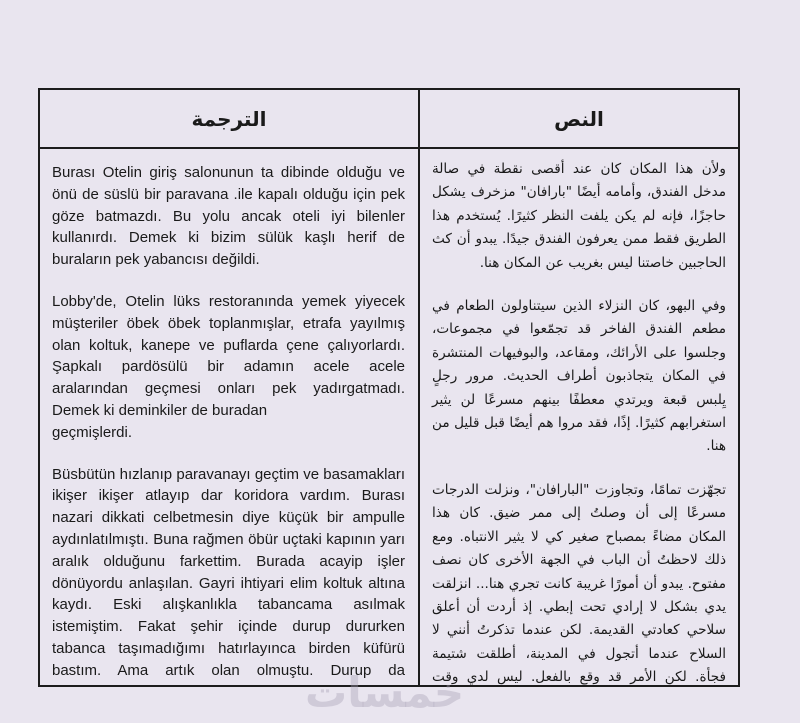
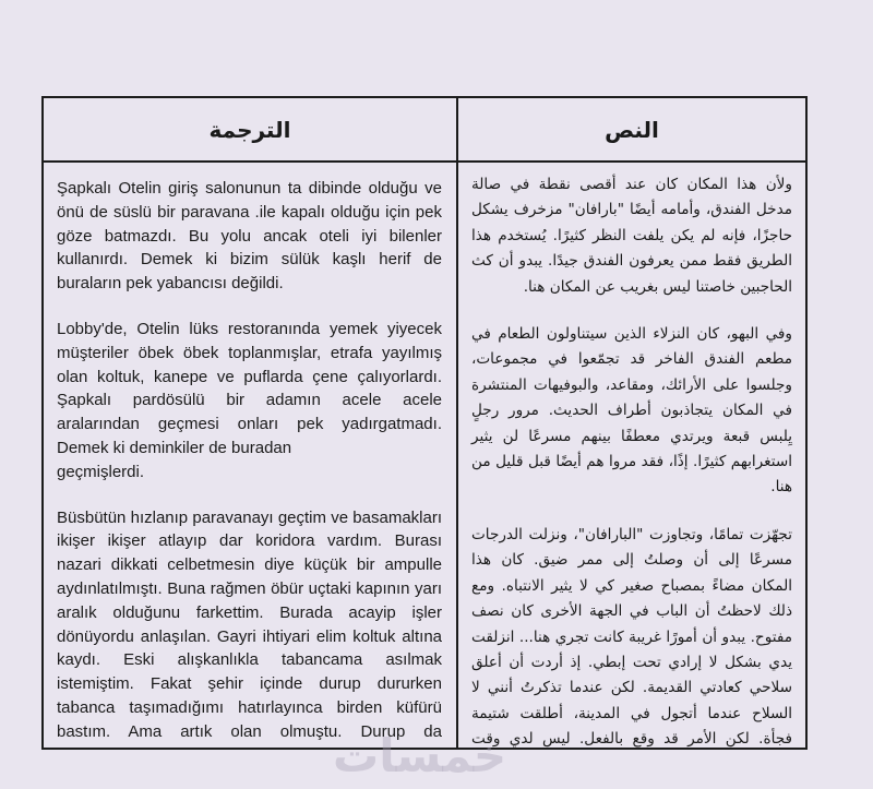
  الترجمة
  النص
- Burası Otelin giriş salonunun ta dibinde olduğu ve önü de süslü bir paravana .ile kapalı olduğu için pek göze batmazdı. Bu yolu ancak oteli iyi bilenler kullanırdı. Demek ki bizim sülük kaşlı herif de buraların pek yabancısı değildi.
+ Şapkalı Otelin giriş salonunun ta dibinde olduğu ve önü de süslü bir paravana .ile kapalı olduğu için pek göze batmazdı. Bu yolu ancak oteli iyi bilenler kullanırdı. Demek ki bizim sülük kaşlı herif de buraların pek yabancısı değildi.
  Lobby'de, Otelin lüks restoranında yemek yiyecek müşteriler öbek öbek toplanmışlar, etrafa yayılmış olan koltuk, kanepe ve puflarda çene çalıyorlardı. Şapkalı pardösülü bir adamın acele acele aralarından geçmesi onları pek yadırgatmadı. Demek ki deminkiler de buradan
  geçmişlerdi.
  Büsbütün hızlanıp paravanayı geçtim ve basamakları ikişer ikişer atlayıp dar koridora vardım. Burası nazari dikkati celbetmesin diye küçük bir ampulle aydınlatılmıştı. Buna rağmen öbür uçtaki kapının yarı aralık olduğunu farkettim. Burada acayip işler dönüyordu anlaşılan. Gayri ihtiyari elim koltuk altına kaydı. Eski alışkanlıkla tabancama asılmak istemiştim. Fakat şehir içinde durup dururken tabanca taşımadığımı hatırlayınca birden küfürü bastım. Ama artık olan olmuştu. Durup da
  ولأن هذا المكان كان عند أقصى نقطة في صالة مدخل الفندق، وأمامه أيضًا "بارافان" مزخرف يشكل حاجزًا، فإنه لم يكن يلفت النظر كثيرًا. يُستخدم هذا الطريق فقط ممن يعرفون الفندق جيدًا. يبدو أن كث الحاجبين خاصتنا ليس بغريب عن المكان هنا.
  وفي البهو، كان النزلاء الذين سيتناولون الطعام في مطعم الفندق الفاخر قد تجمّعوا في مجموعات، وجلسوا على الأرائك، ومقاعد، والبوفيهات المنتشرة في المكان يتجاذبون أطراف الحديث. مرور رجلٍ يِلبس قبعة ويرتدي معطفًا بينهم مسرعًا لن يثير استغرابهم كثيرًا. إذًا، فقد مروا هم أيضًا قبل قليل من هنا.
  تجهّزت تمامًا، وتجاوزت "البارافان"، ونزلت الدرجات مسرعًا إلى أن وصلتُ إلى ممر ضيق. كان هذا المكان مضاءً بمصباح صغير كي لا يثير الانتباه. ومع ذلك لاحظتُ أن الباب في الجهة الأخرى كان نصف مفتوح. يبدو أن أمورًا غريبة كانت تجري هنا... انزلقت يدي بشكل لا إرادي تحت إبطي. إذ أردت أن أعلق سلاحي كعادتي القديمة. لكن عندما تذكرتُ أنني لا السلاح عندما أتجول في المدينة، أطلقت شتيمة فجأة. لكن الأمر قد وقع بالفعل. ليس لدي وقت
  خمسات
